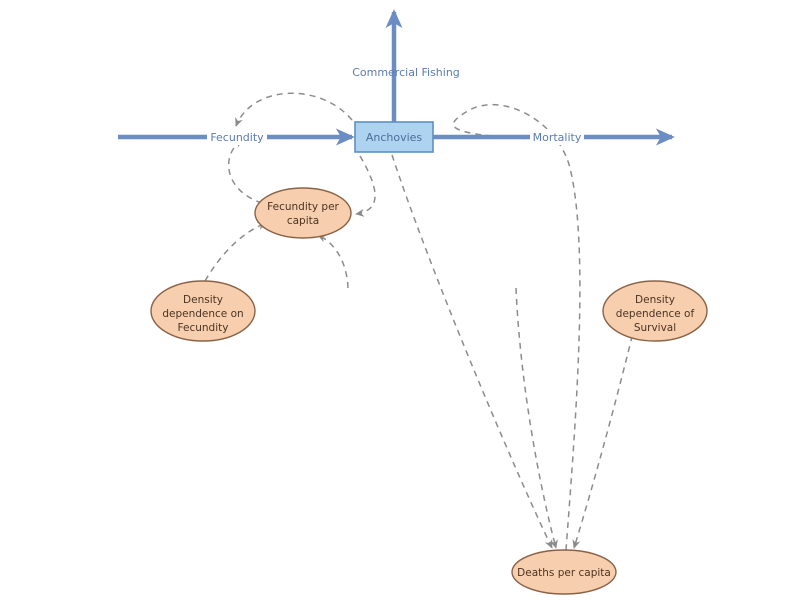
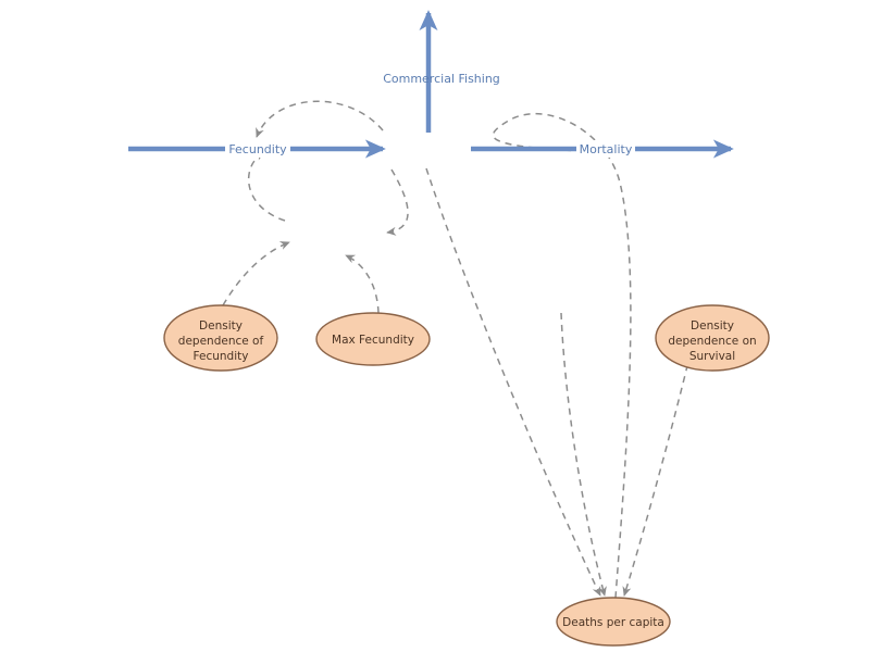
  Fecundity
  Mortality
  Commercial Fishing
- Anchovies
- Fecundity per
- capita
  Density
- dependence on
+ dependence of
  Fecundity
+ Max Fecundity
  Density
- dependence of
+ dependence on
  Survival
  Deaths per capita
